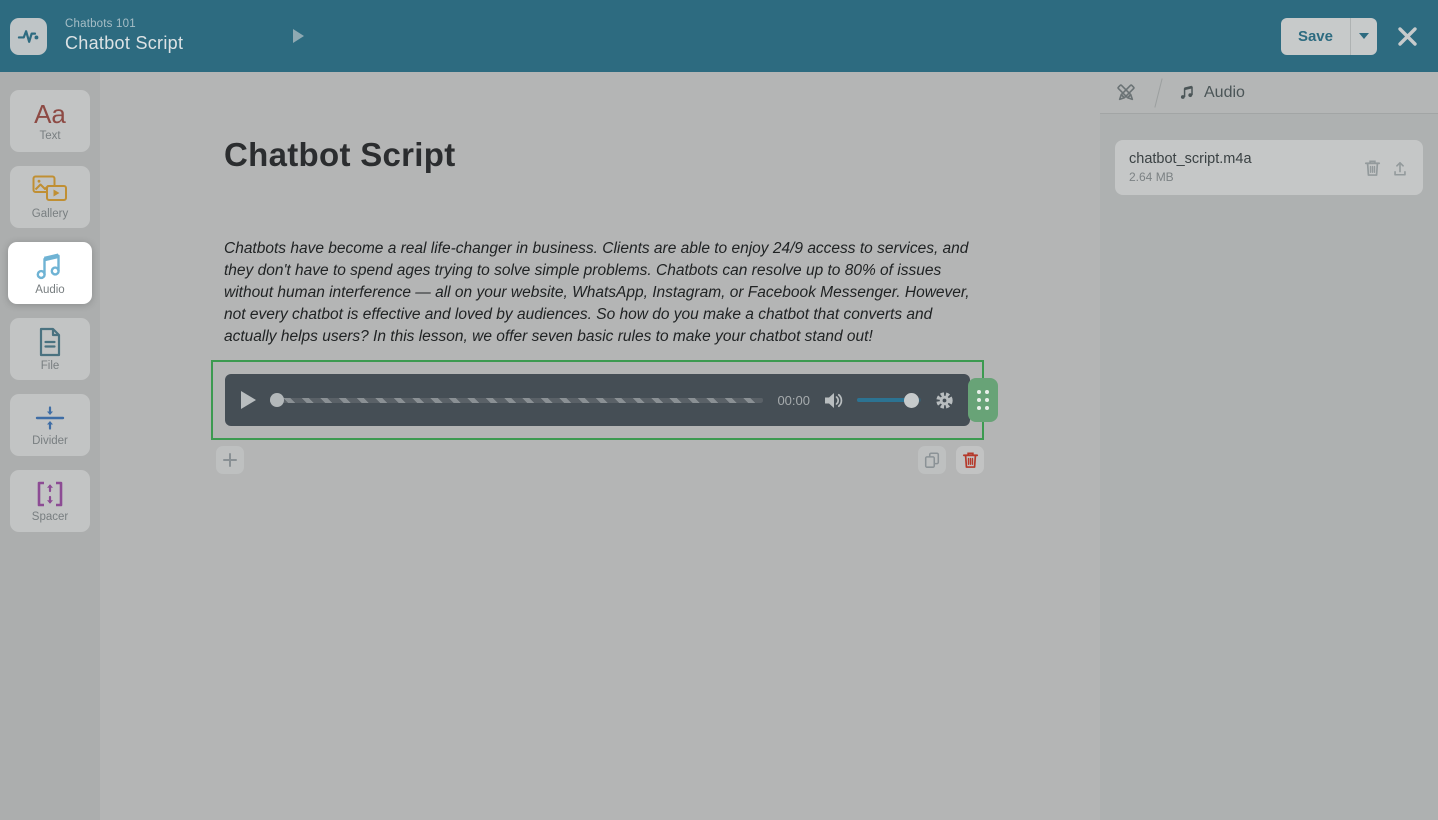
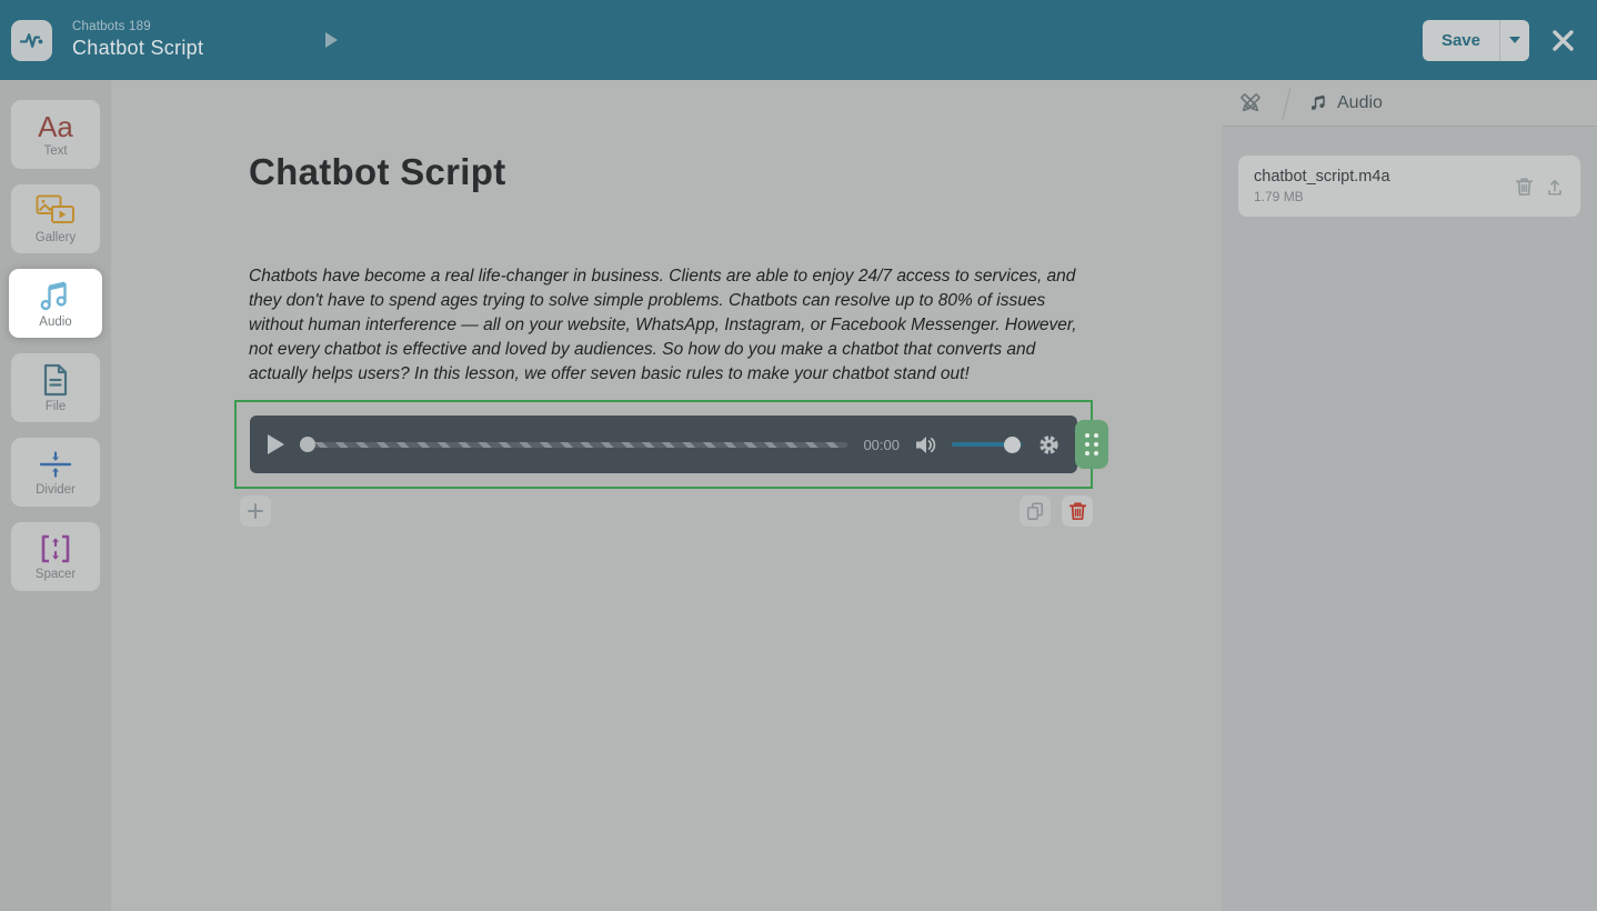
- Chatbots 101
+ Chatbots 189
  Chatbot Script
  Save
  Aa
  Text
  Gallery
  Audio
  File
  Divider
  Spacer
  Chatbot Script
- Chatbots have become a real life-changer in business. Clients are able to enjoy 24/9 access to services, and they don't have to spend ages trying to solve simple problems. Chatbots can resolve up to 80% of issues without human interference — all on your website, WhatsApp, Instagram, or Facebook Messenger. However, not every chatbot is effective and loved by audiences. So how do you make a chatbot that converts and actually helps users? In this lesson, we offer seven basic rules to make your chatbot stand out!
+ Chatbots have become a real life-changer in business. Clients are able to enjoy 24/7 access to services, and they don't have to spend ages trying to solve simple problems. Chatbots can resolve up to 80% of issues without human interference — all on your website, WhatsApp, Instagram, or Facebook Messenger. However, not every chatbot is effective and loved by audiences. So how do you make a chatbot that converts and actually helps users? In this lesson, we offer seven basic rules to make your chatbot stand out!
  00:00
  Audio
  chatbot_script.m4a
- 2.64 MB
+ 1.79 MB
